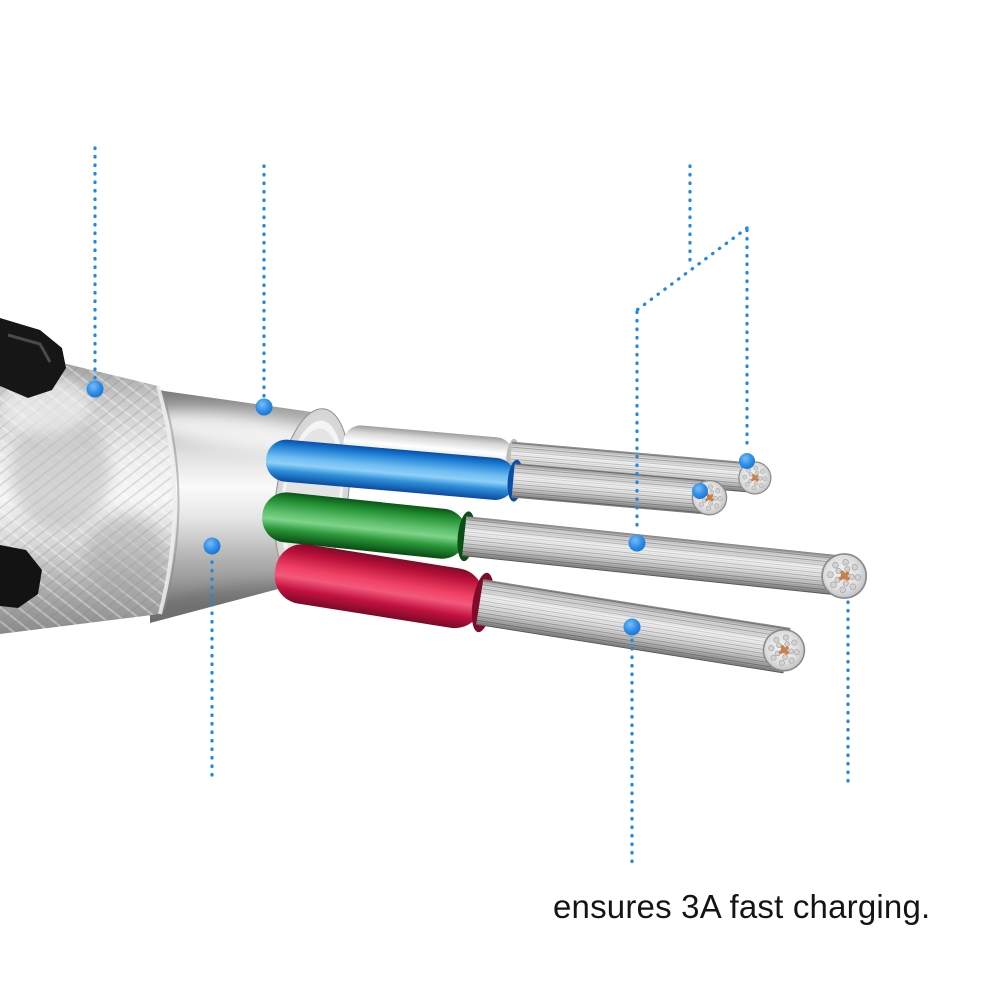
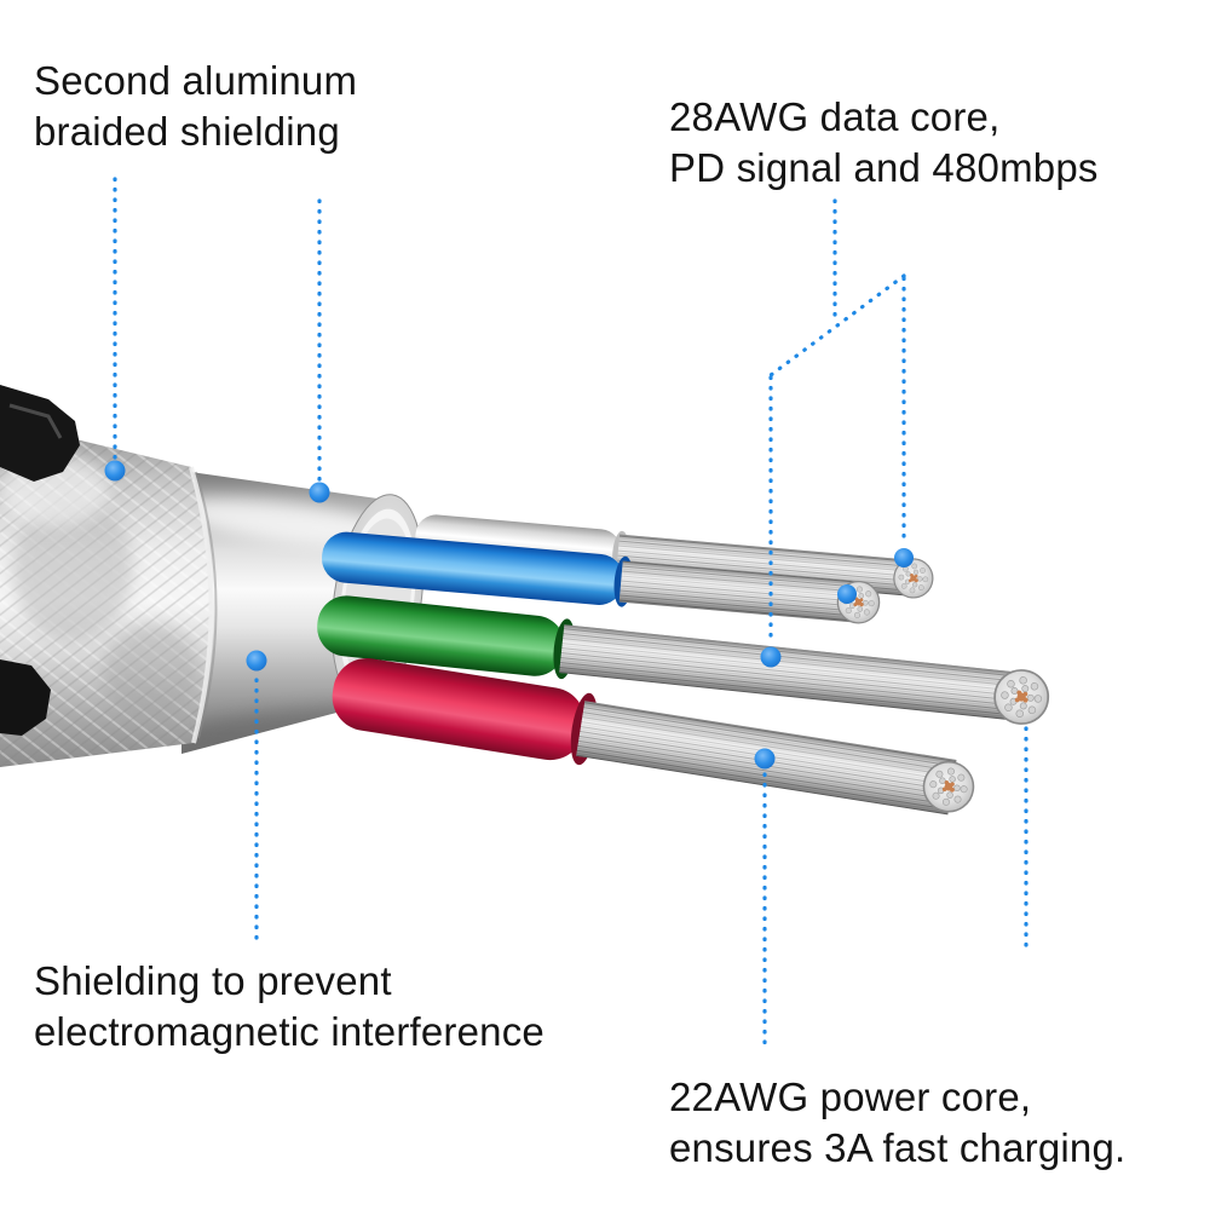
+ Second aluminum
+ braided shielding
+ 28AWG data core,
+ PD signal and 480mbps
+ Shielding to prevent
+ electromagnetic interference
+ 22AWG power core,
  ensures 3A fast charging.
